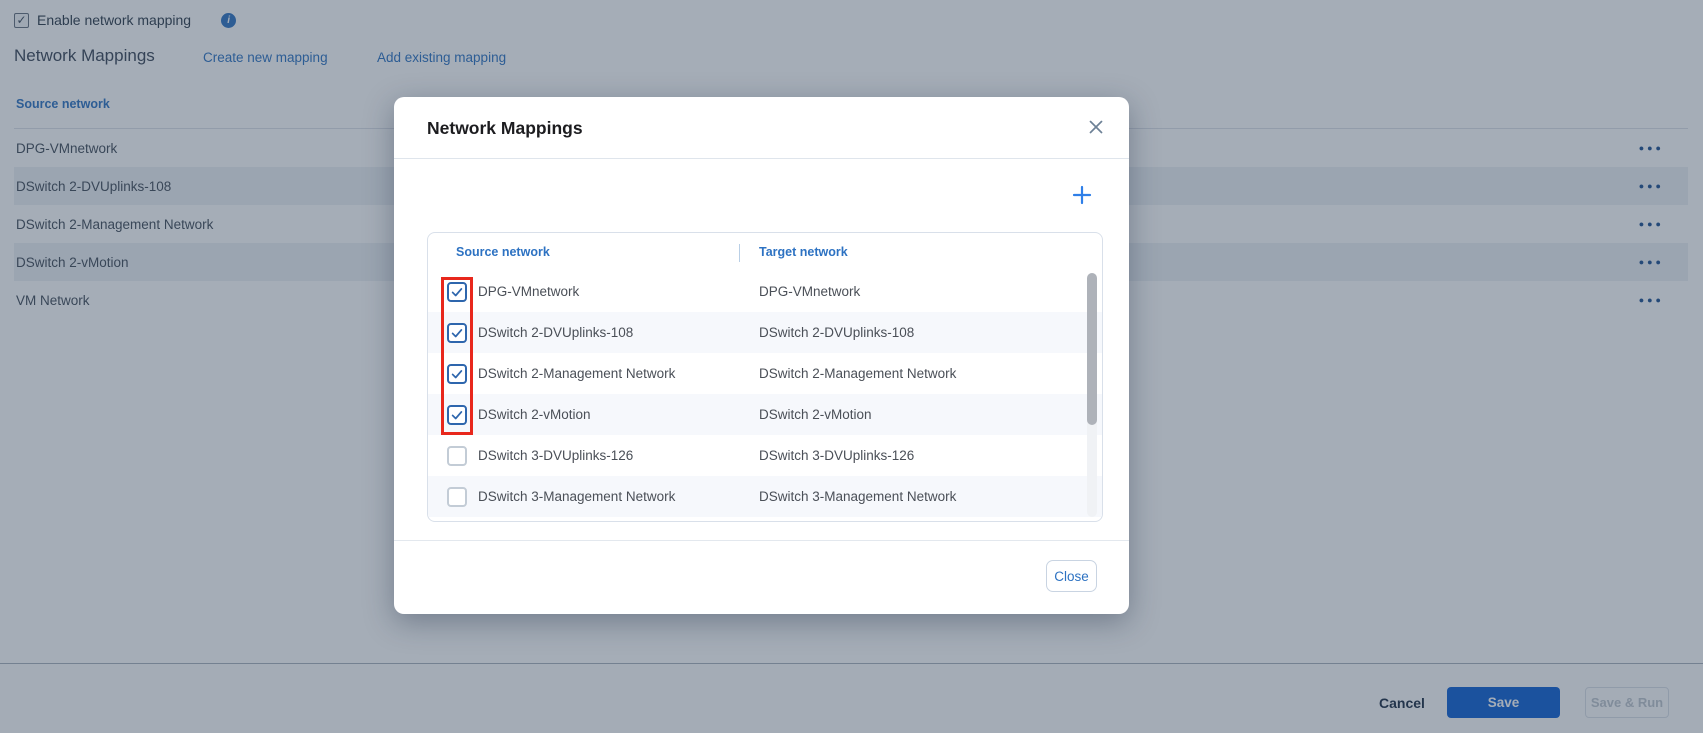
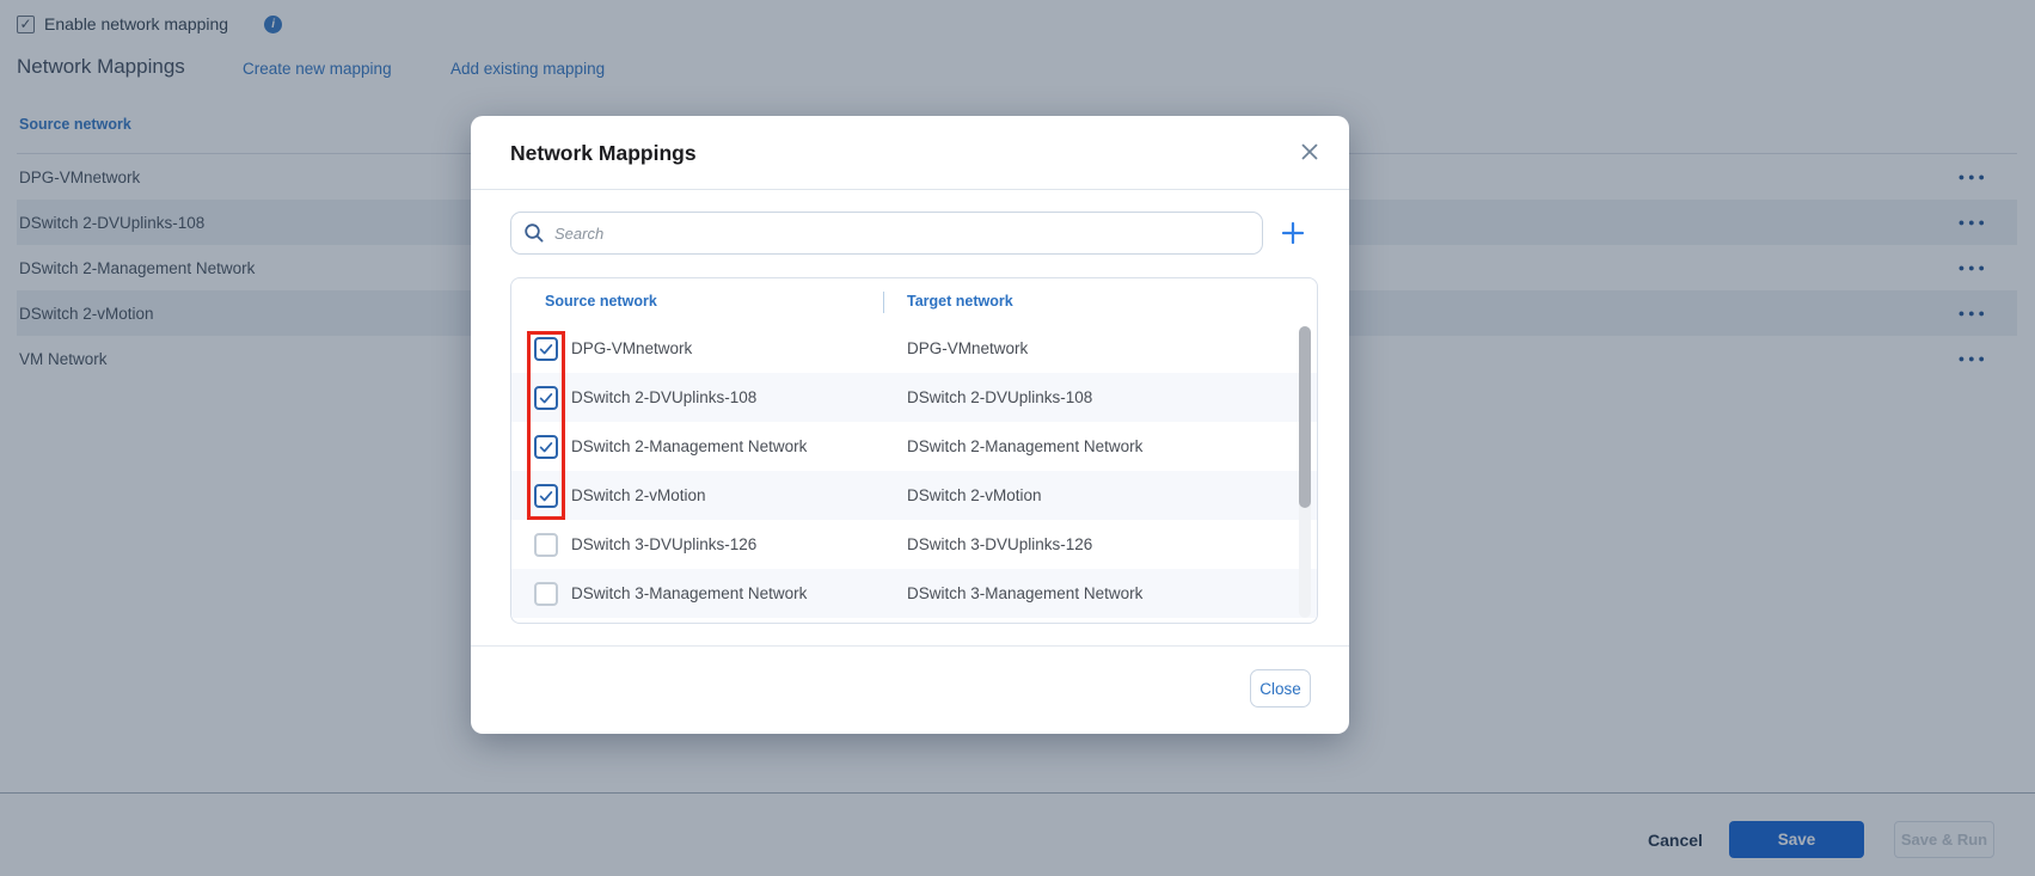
  ✓
  Enable network mapping
  i
  Network Mappings
  Create new mapping
  Add existing mapping
  Source network
  DPG-VMnetwork
  ●●●
  DSwitch 2-DVUplinks-108
  ●●●
  DSwitch 2-Management Network
  ●●●
  DSwitch 2-vMotion
  ●●●
  VM Network
  ●●●
  Cancel
  Save
  Save & Run
  Network Mappings
+ Search
  Source network
  Target network
  DPG-VMnetwork
  DPG-VMnetwork
  DSwitch 2-DVUplinks-108
  DSwitch 2-DVUplinks-108
  DSwitch 2-Management Network
  DSwitch 2-Management Network
  DSwitch 2-vMotion
  DSwitch 2-vMotion
  DSwitch 3-DVUplinks-126
  DSwitch 3-DVUplinks-126
  DSwitch 3-Management Network
  DSwitch 3-Management Network
  Close
